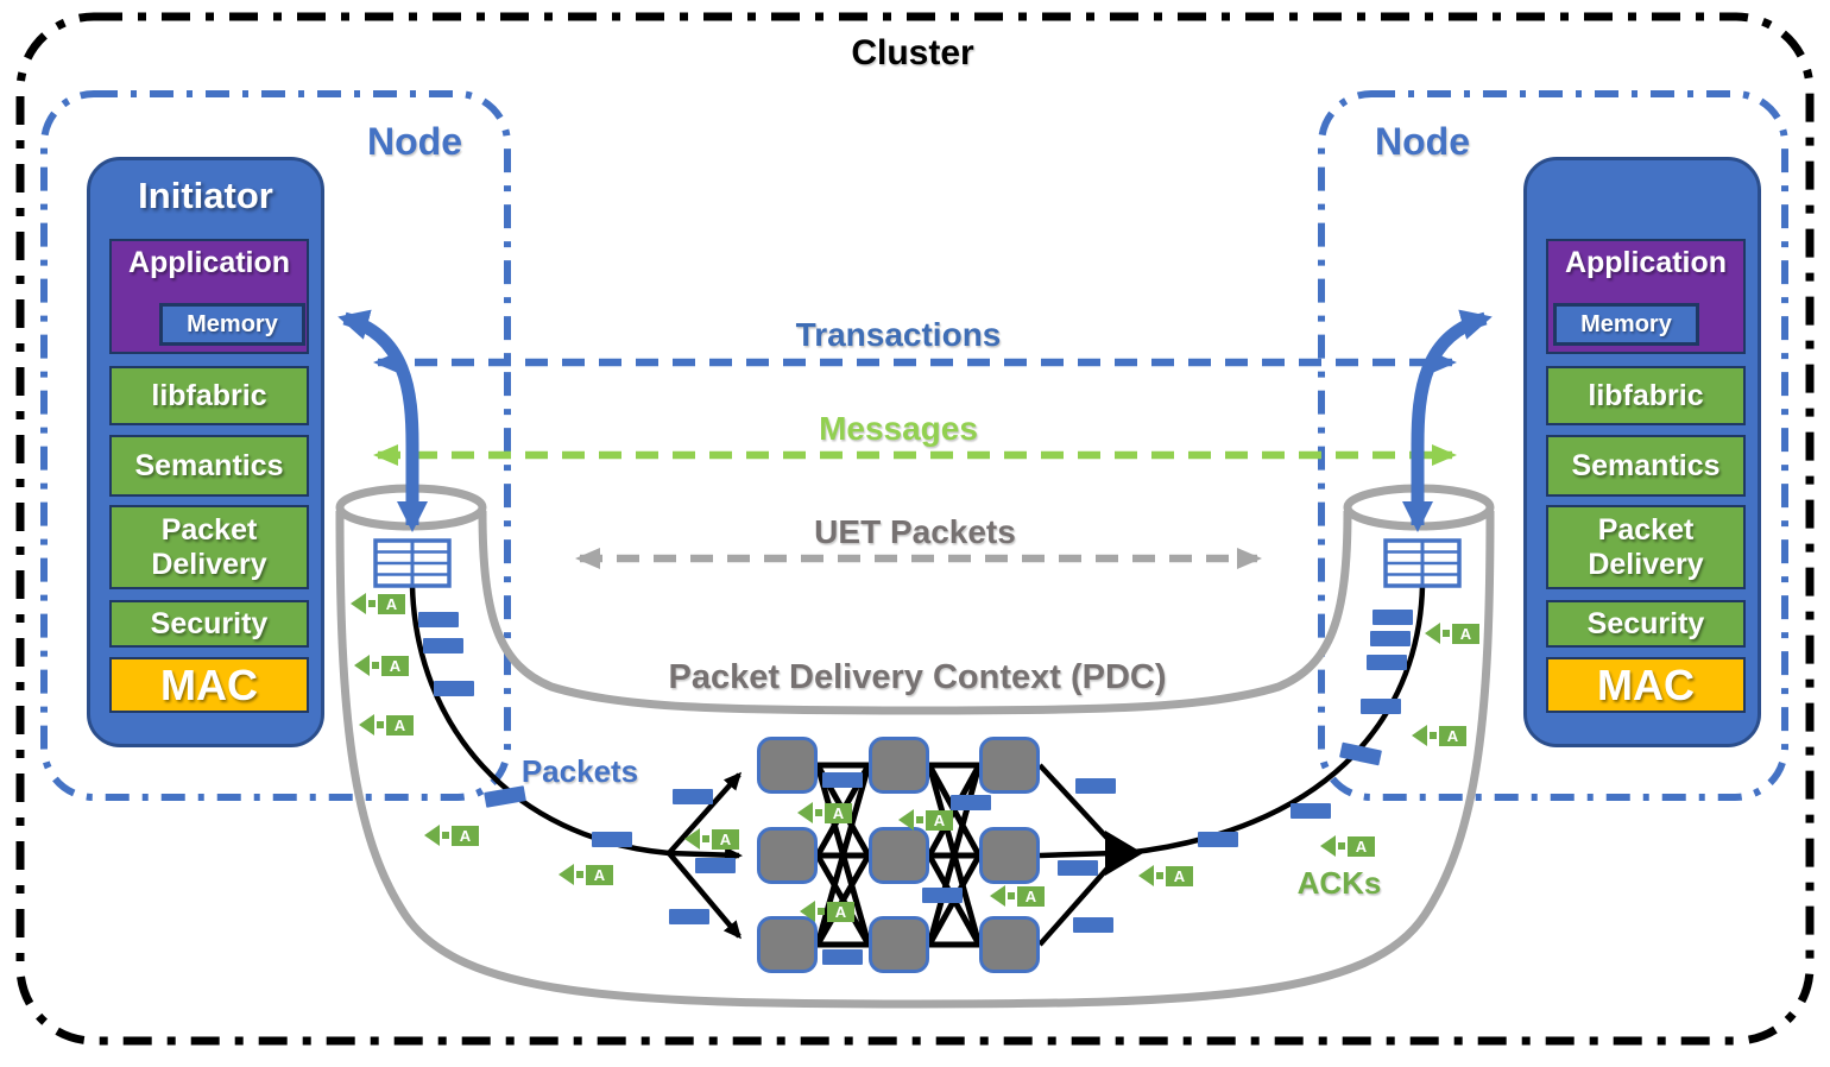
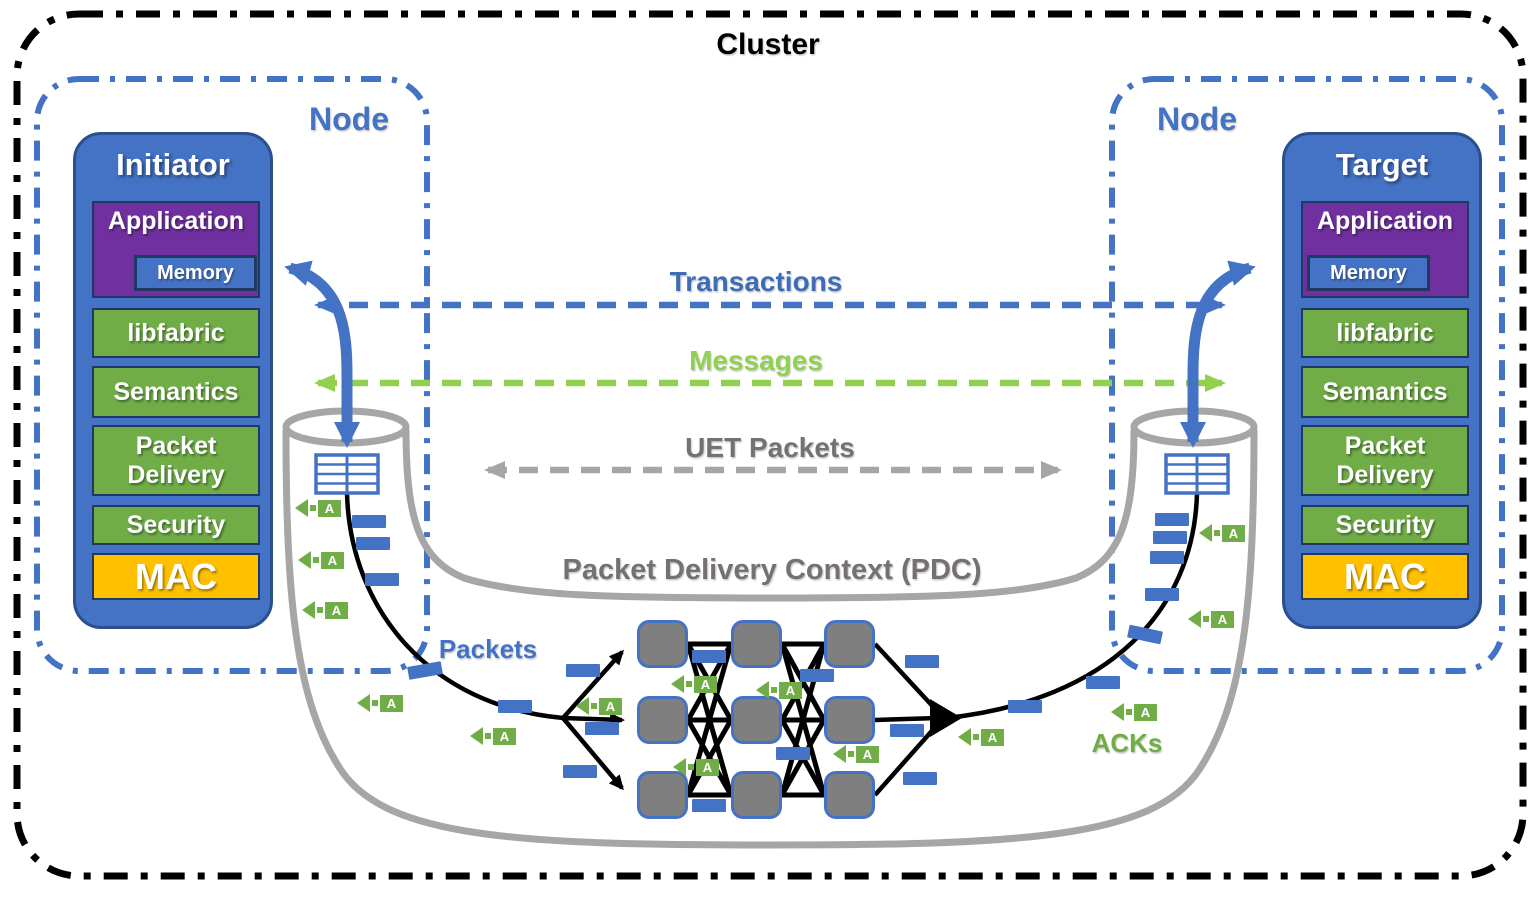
  A
  A
  A
  A
  A
  A
  A
  A
  A
  A
  A
  A
  A
  A
  Initiator
  Application
  Memory
  libfabric
  Semantics
  Packet Delivery
  Security
  MAC
+ Target
  Application
  Memory
  libfabric
  Semantics
  Packet Delivery
  Security
  MAC
  Cluster
  Node
  Node
  Transactions
  Messages
  UET Packets
  Packet Delivery Context (PDC)
  Packets
  ACKs
